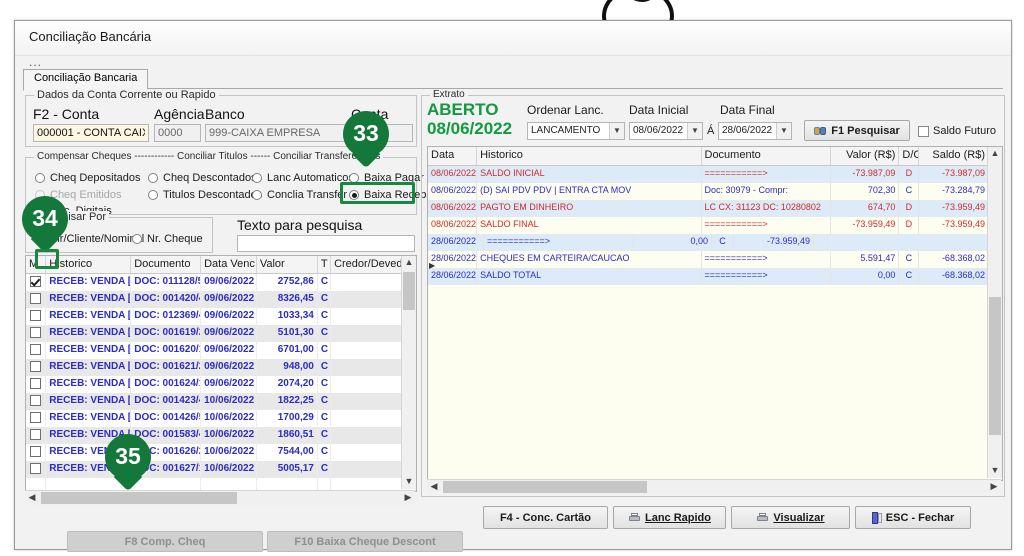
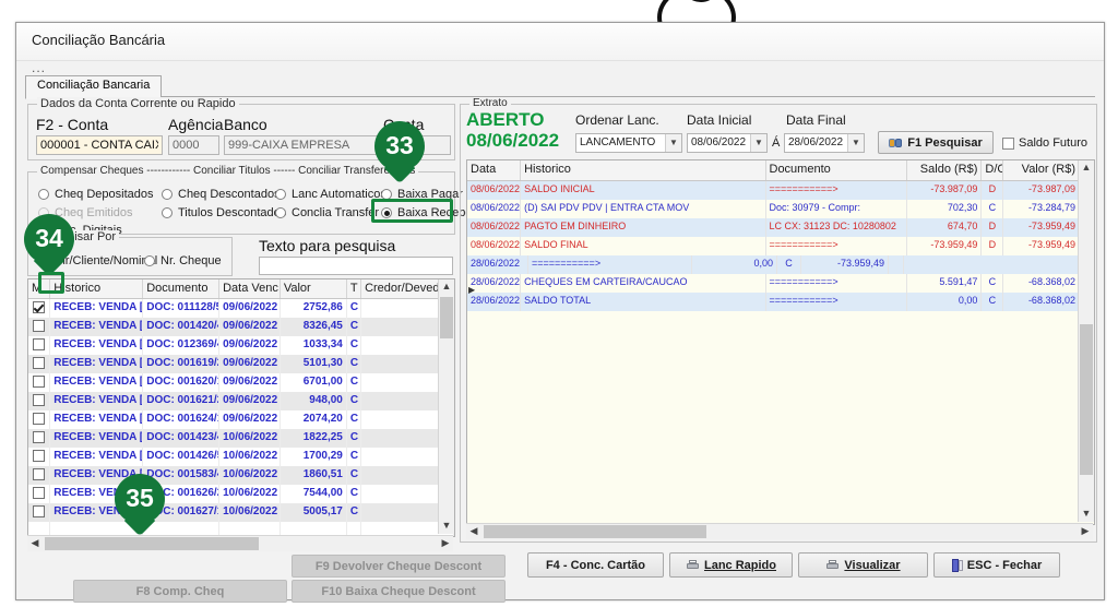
  Conciliação Bancária
  ...
  Conciliação Bancaria
  Dados da Conta Corrente ou Rapido
  F2 - Conta
  Agência
  Banco
  000001 - CONTA CAI
  0000
  999-CAIXA EMPRESA
  Compensar Cheques ------------ Conciliar Titulos ------ Conciliar Transfers
  Cheq Depositados
  Cheq Emitidos
  Cheq Descontado
  Titulos Descontad
  Lanc Automatico
  Conclia Transfer
  Baixa Pagar
  Baixa Receb
  r/Cliente/Nomi
  Nr. Cheque
  Texto para pesquisa
  M
  Historico
  Documento
  Data Venc
  Valor
  T
  Credor/Deved
  RECEB: VENDA [
  DOC: 011128/5
  09/06/2022
  2752,86
  C
  RECEB: VENDA [
  DOC: 001420/
  09/06/2022
  8326,45
  C
  RECEB: VENDA [
  DOC: 012369/
  09/06/2022
  1033,34
  C
  RECEB: VENDA [
  DOC: 001619/
  09/06/2022
  5101,30
  C
  RECEB: VENDA [
  DOC: 001620/
  09/06/2022
  6701,00
  C
  RECEB: VENDA [
  DOC: 001621/
  09/06/2022
  948,00
  C
  RECEB: VENDA [
  DOC: 001624/
  09/06/2022
  2074,20
  C
  RECEB: VENDA [
  DOC: 001423/
  10/06/2022
  1822,25
  C
  RECEB: VENDA [
  DOC: 001426/
  10/06/2022
  1700,29
  C
  RECEB: VEND
  DOC: 001583/
  10/06/2022
  1860,51
  C
  C: 001626/
  10/06/2022
  7544,00
  C
  C: 001627/
  10/06/2022
  5005,17
  C
  ▲
  ▼
  ◀
  ▶
  F8 Comp. Cheq
+ F9 Devolver Cheque Descont
  F10 Baixa Cheque Descont
  Extrato
  ABERTO
  08/06/2022
  Ordenar Lanc.
  Data Inicial
  Data Final
  LANCAMENTO
  ▼
  08/06/2022
  ▼
  Á
  28/06/2022
  ▼
  F1 Pesquisar
  Saldo Futuro
  Data
  Historico
  Documento
- Valor (R$)
+ Saldo (R$)
  D/C
- Saldo (R$)
+ Valor (R$)
  08/06/2022
  SALDO INICIAL
  ===========>
  -73.987,09
  D
  -73.987,09
  08/06/2022
  (D) SAI PDV PDV | ENTRA CTA MOV
  Doc: 30979 - Compr:
  702,30
  C
  -73.284,79
  08/06/2022
  PAGTO EM DINHEIRO
  LC CX: 31123 DC: 10280802
  674,70
  D
  -73.959,49
  08/06/2022
  SALDO FINAL
  ===========>
  -73.959,49
  D
  -73.959,49
  28/06/2022
  ===========>
  0,00
  C
  -73.959,49
  28/06/2022
  CHEQUES EM CARTEIRA/CAUCAO
  ===========>
  5.591,47
  C
  -68.368,02
  28/06/2022
  SALDO TOTAL
  ===========>
  0,00
  C
  -68.368,02
  ▲
  ▼
  ◀
  ▶
  F4 - Conc. Cartão
  Lanc Rapido
  Visualizar
  ESC - Fechar
  ▶
  33
  34
  35
